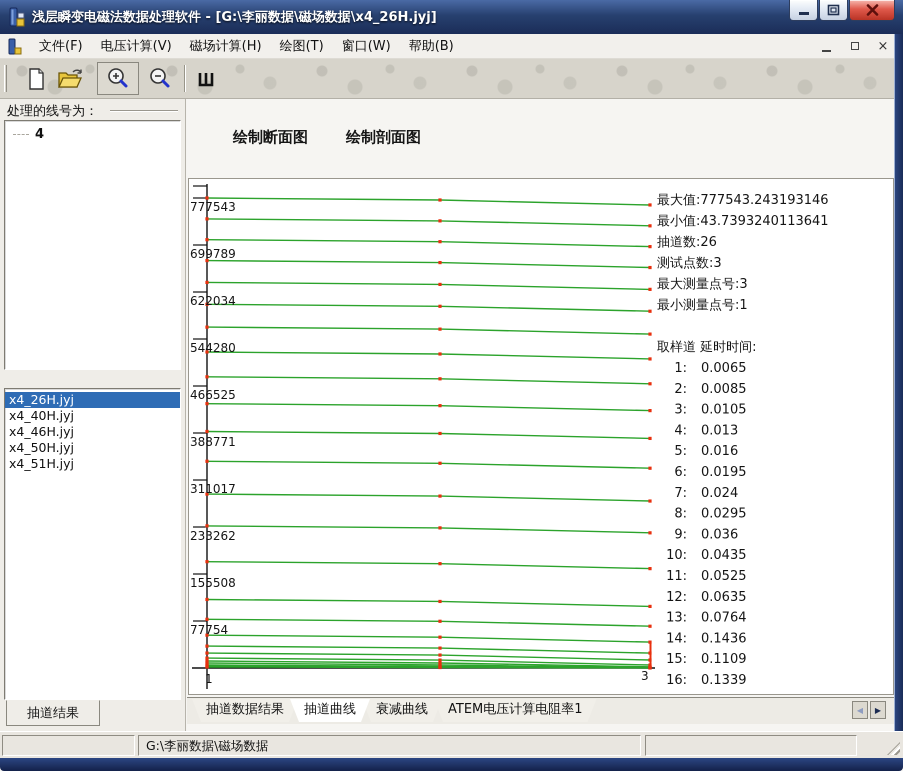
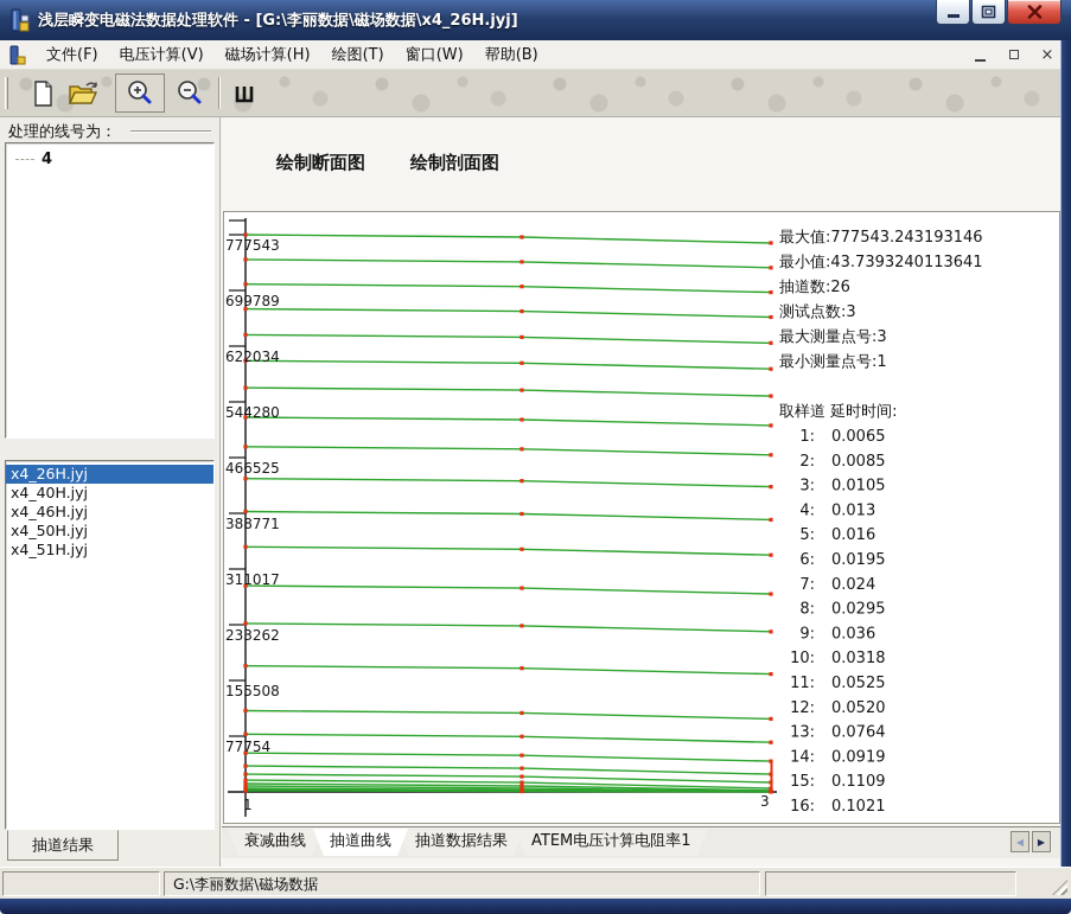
  浅层瞬变电磁法数据处理软件 - [G:\李丽数据\磁场数据\x4_26H.jyj]
  文件(F)
  电压计算(V)
  磁场计算(H)
  绘图(T)
  窗口(W)
  帮助(B)
  ×
  处理的线号为：
  4
  x4_26H.jyj
  x4_40H.jyj
  x4_46H.jyj
  x4_50H.jyj
  x4_51H.jyj
  抽道结果
  绘制断面图
  绘制剖面图
  777543
  699789
  622034
  544280
  466525
  388771
  311017
  233262
  155508
  77754
  1
  3
  最大值:777543.243193146
  最小值:43.7393240113641
  抽道数:26
  测试点数:3
  最大测量点号:3
  最小测量点号:1
  取样道 延时时间:
  1:
  0.0065
  2:
  0.0085
  3:
  0.0105
  4:
  0.013
  5:
  0.016
  6:
  0.0195
  7:
  0.024
  8:
  0.0295
  9:
  0.036
  10:
- 0.0435
+ 0.0318
  11:
  0.0525
  12:
- 0.0635
+ 0.0520
  13:
  0.0764
  14:
- 0.1436
+ 0.0919
  15:
  0.1109
  16:
- 0.1339
+ 0.1021
- 抽道数据结果
+ 衰减曲线
  抽道曲线
- 衰减曲线
+ 抽道数据结果
  ATEM电压计算电阻率1
  ◀
  ▶
  G:\李丽数据\磁场数据
